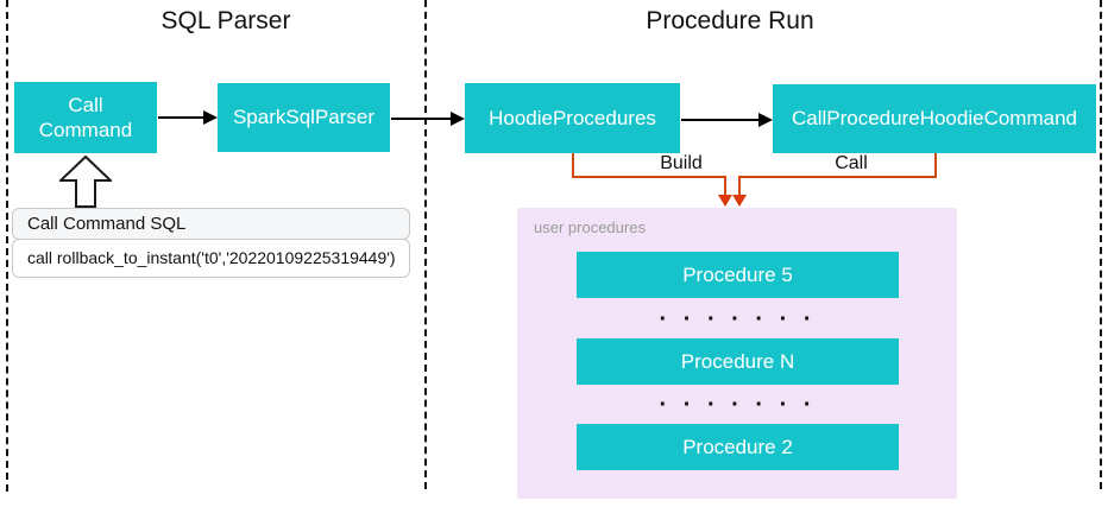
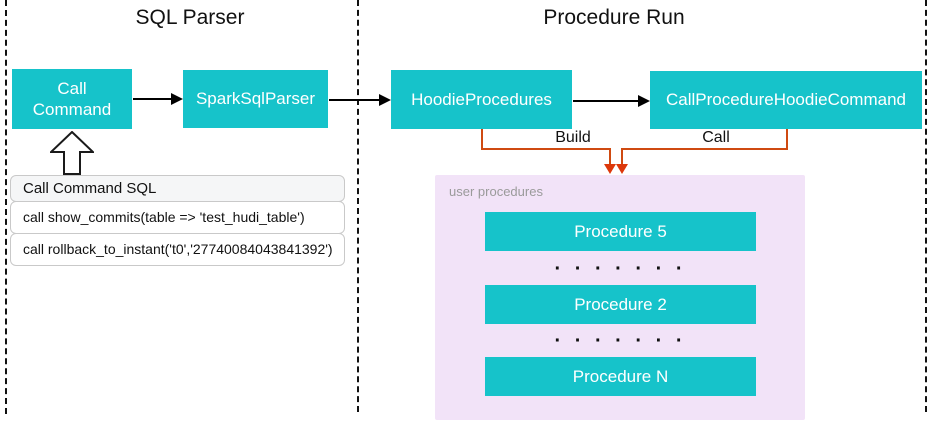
  SQL Parser
  Procedure Run
  Call
  Command
  SparkSqlParser
  HoodieProcedures
  CallProcedureHoodieCommand
  Call Command SQL
+ call show_commits(table => 'test_hudi_table')
- call rollback_to_instant('t0','20220109225319449')
+ call rollback_to_instant('t0','27740084043841392')
  Build
  Call
  user procedures
  Procedure 5
  · · · · · · ·
- Procedure N
+ Procedure 2
  · · · · · · ·
- Procedure 2
+ Procedure N
